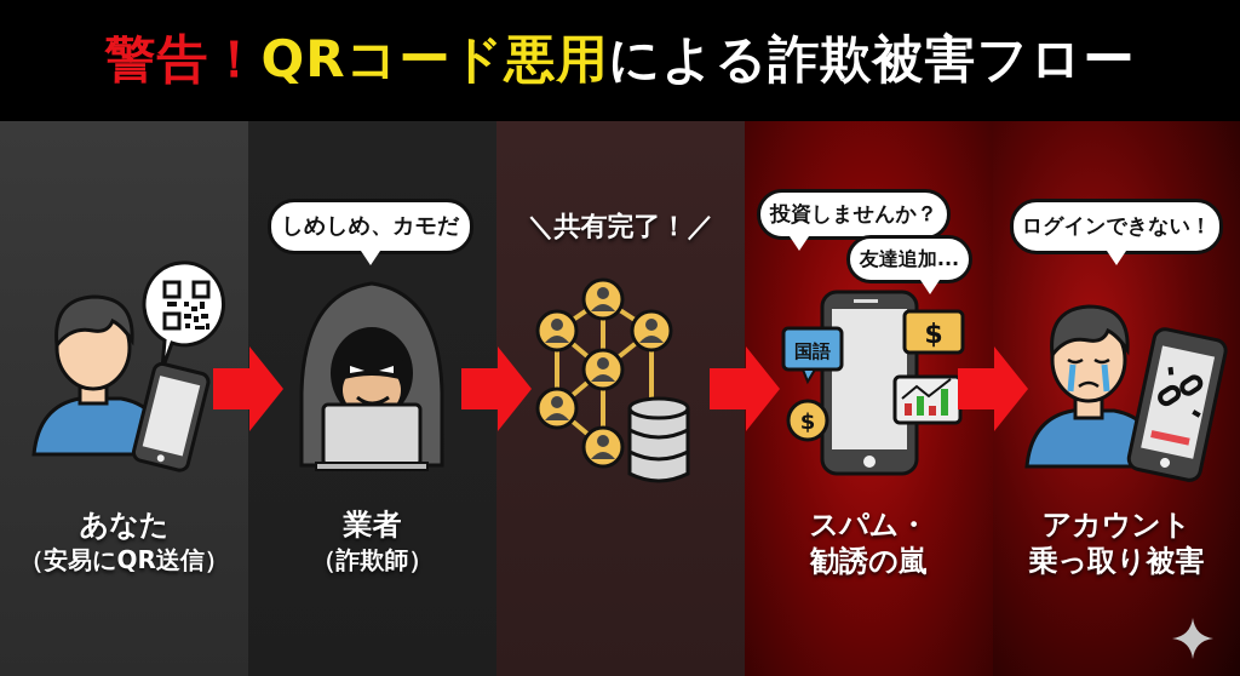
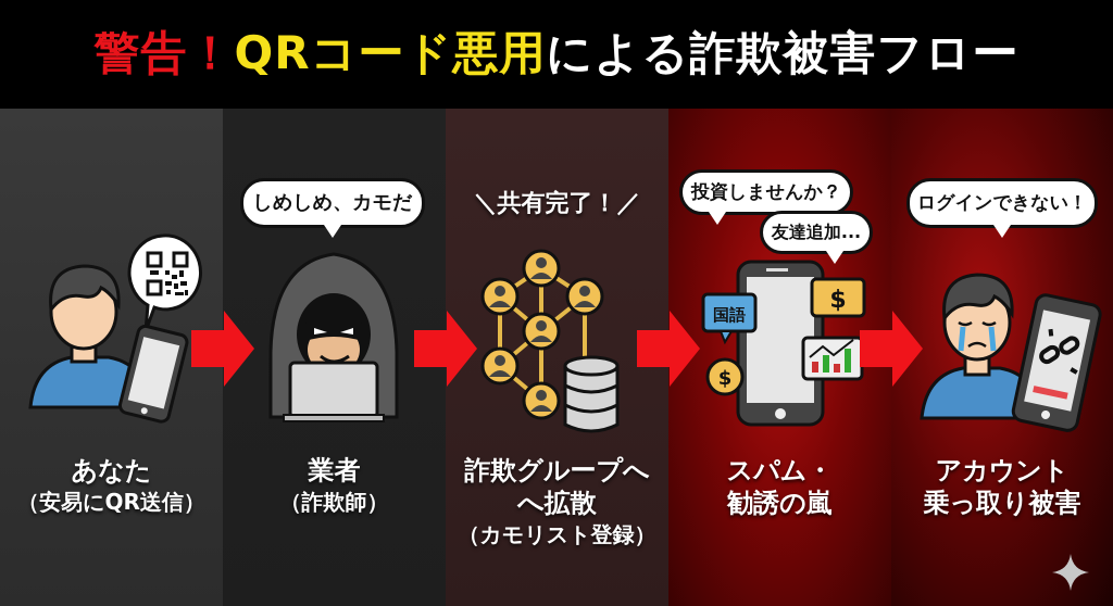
  警告！QRコード悪用による詐欺被害フロー
  あなた
  （安易にQR送信）
  しめしめ、カモだ
  業者
  （詐欺師）
  ＼共有完了！／
+ 詐欺グループへ
+ へ拡散
+ （カモリスト登録）
  投資しませんか？
  友達追加...
  国語
  $
  $
  スパム・
  勧誘の嵐
  ログインできない！
  アカウント
  乗っ取り被害
